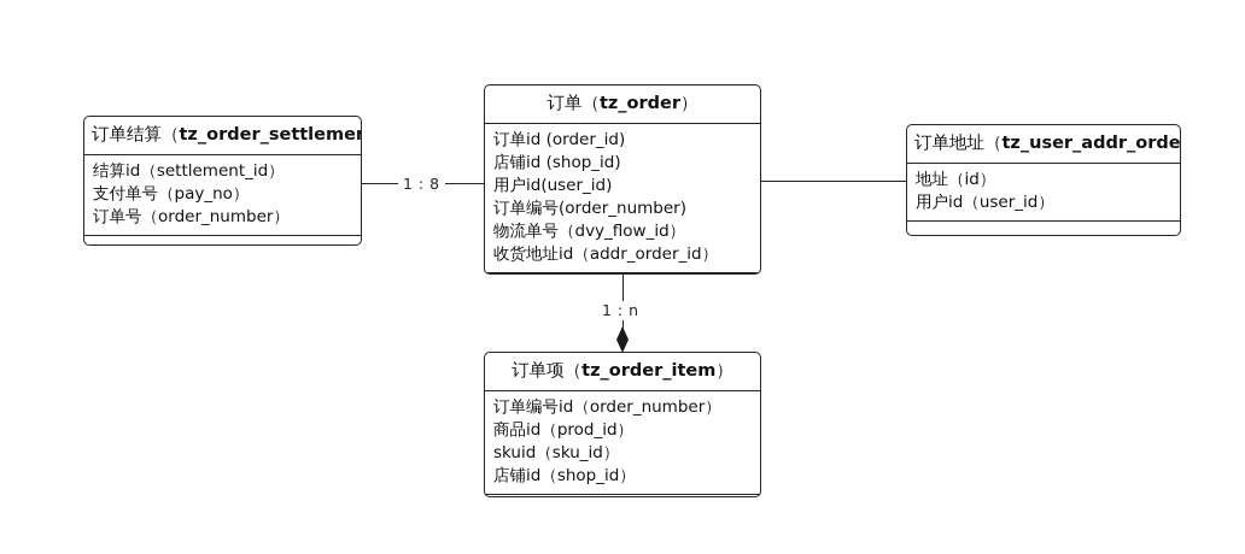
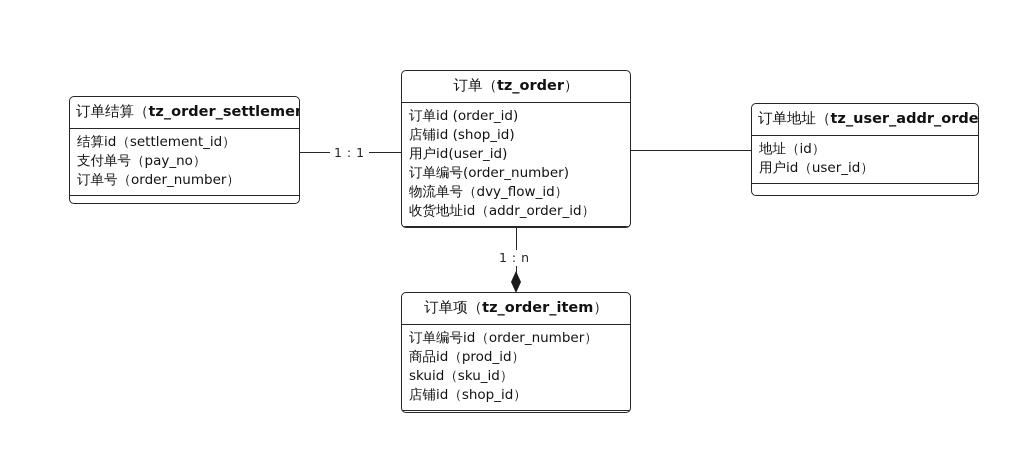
- 1 : 8
+ 1 : 1
  1 : n
  订单结算（tz_order_settleme
  结算id（settlement_id）
  支付单号（pay_no）
  订单号（order_number）
  订单（tz_order）
  订单id (order_id)
  店铺id (shop_id)
  用户id(user_id)
  订单编号(order_number)
  物流单号（dvy_flow_id）
  收货地址id（addr_order_id）
  订单地址（tz_user_addr_orde
  地址（id）
  用户id（user_id）
  订单项（tz_order_item）
  订单编号id（order_number）
  商品id（prod_id）
  skuid（sku_id）
  店铺id（shop_id）
